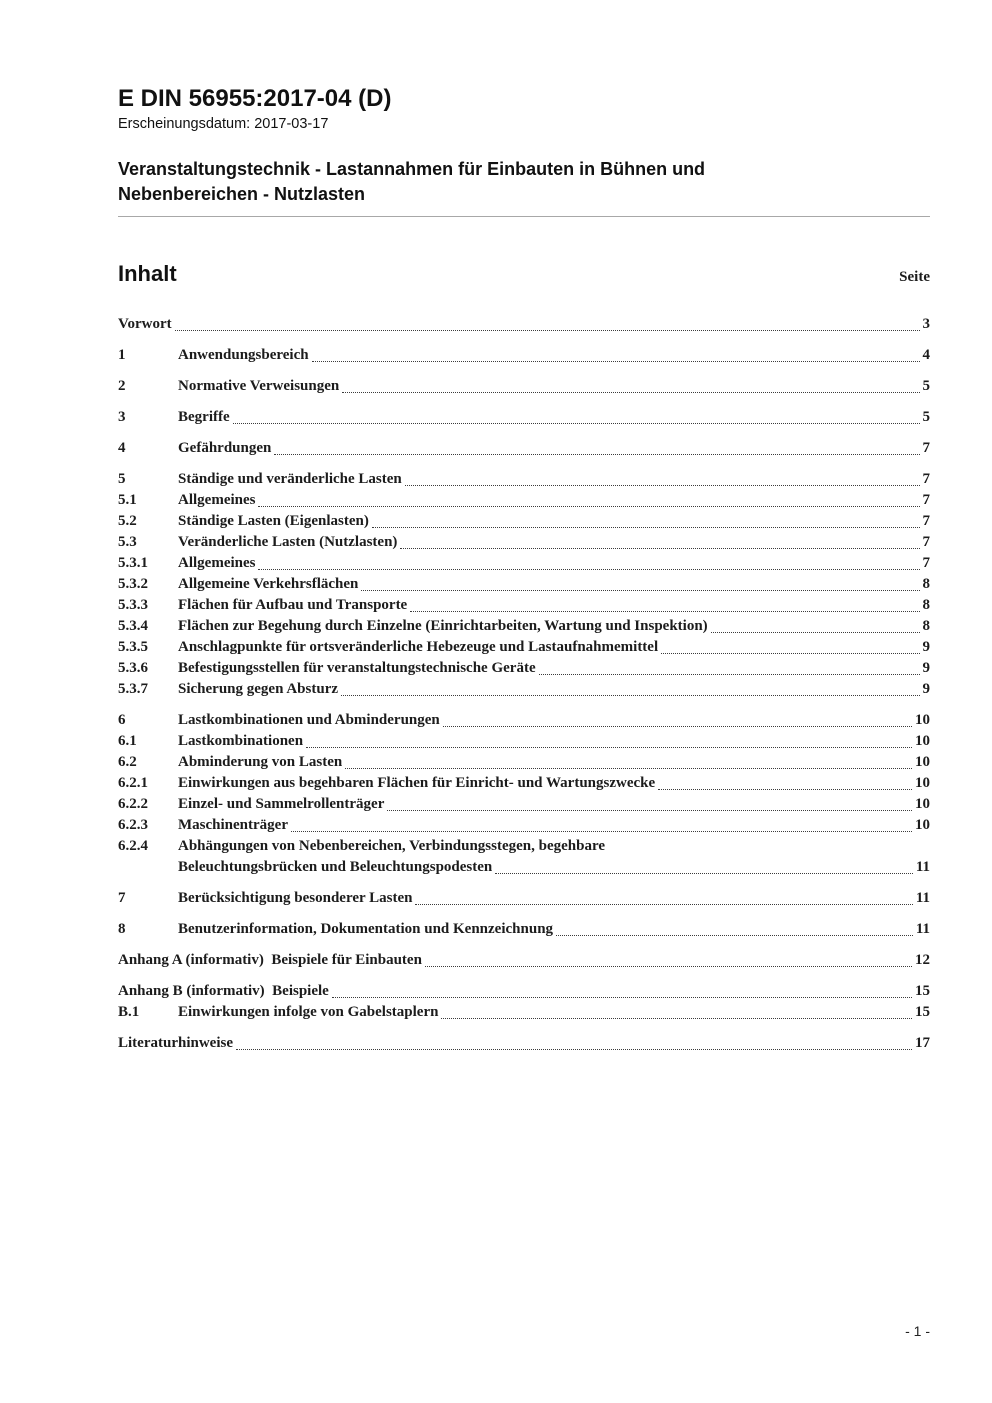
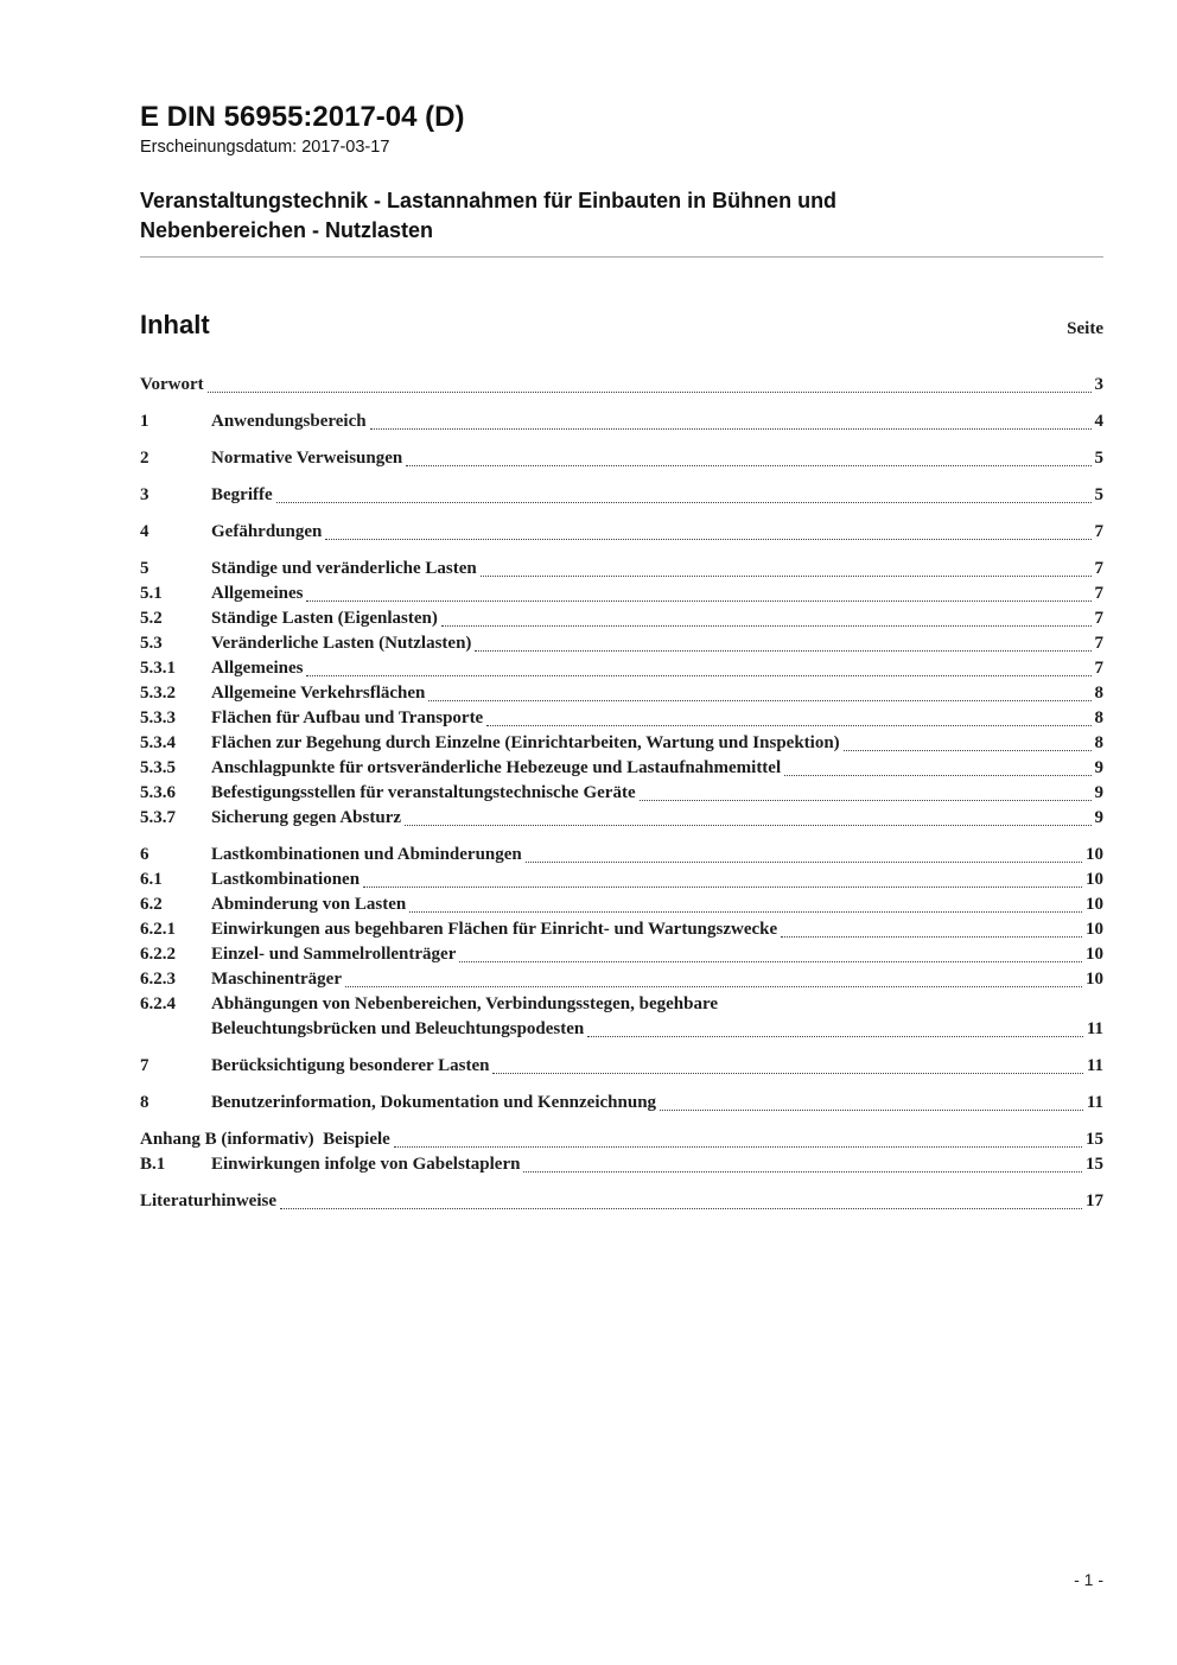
  E DIN 56955:2017-04 (D)
  Erscheinungsdatum: 2017-03-17
  Veranstaltungstechnik - Lastannahmen für Einbauten in Bühnen und
  Nebenbereichen - Nutzlasten
  Inhalt
  Seite
  Vorwort
  3
  1
  Anwendungsbereich
  4
  2
  Normative Verweisungen
  5
  3
  Begriffe
  5
  4
  Gefährdungen
  7
  5
  Ständige und veränderliche Lasten
  7
  5.1
  Allgemeines
  7
  5.2
  Ständige Lasten (Eigenlasten)
  7
  5.3
  Veränderliche Lasten (Nutzlasten)
  7
  5.3.1
  Allgemeines
  7
  5.3.2
  Allgemeine Verkehrsflächen
  8
  5.3.3
  Flächen für Aufbau und Transporte
  8
  5.3.4
  Flächen zur Begehung durch Einzelne (Einrichtarbeiten, Wartung und Inspektion)
  8
  5.3.5
  Anschlagpunkte für ortsveränderliche Hebezeuge und Lastaufnahmemittel
  9
  5.3.6
  Befestigungsstellen für veranstaltungstechnische Geräte
  9
  5.3.7
  Sicherung gegen Absturz
  9
  6
  Lastkombinationen und Abminderungen
  10
  6.1
  Lastkombinationen
  10
  6.2
  Abminderung von Lasten
  10
  6.2.1
  Einwirkungen aus begehbaren Flächen für Einricht- und Wartungszwecke
  10
  6.2.2
  Einzel- und Sammelrollenträger
  10
  6.2.3
  Maschinenträger
  10
  6.2.4
  Abhängungen von Nebenbereichen, Verbindungsstegen, begehbare
  Beleuchtungsbrücken und Beleuchtungspodesten
  11
  7
  Berücksichtigung besonderer Lasten
  11
  8
  Benutzerinformation, Dokumentation und Kennzeichnung
  11
- Anhang A (informativ) Beispiele für Einbauten
- 12
  Anhang B (informativ) Beispiele
  15
  B.1
  Einwirkungen infolge von Gabelstaplern
  15
  Literaturhinweise
  17
  - 1 -
